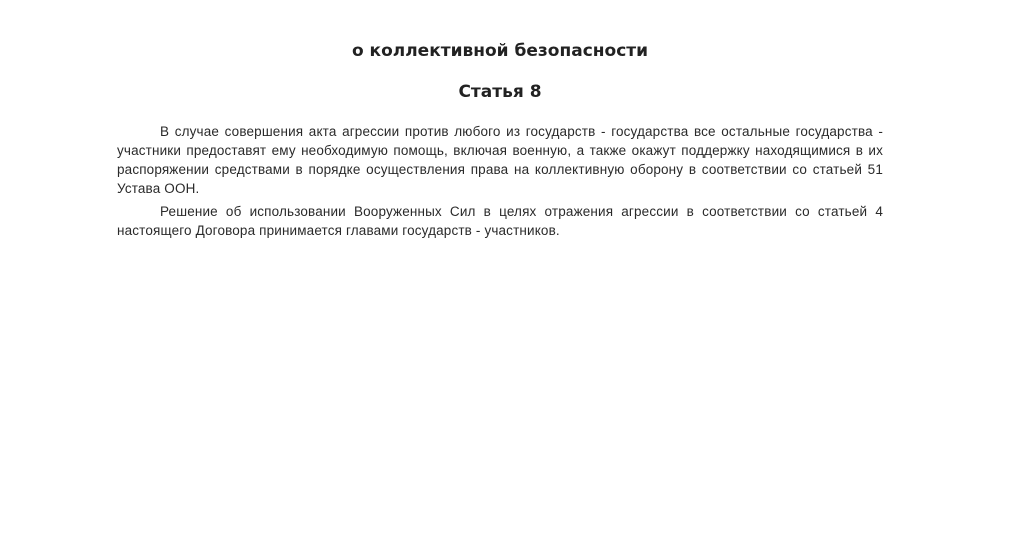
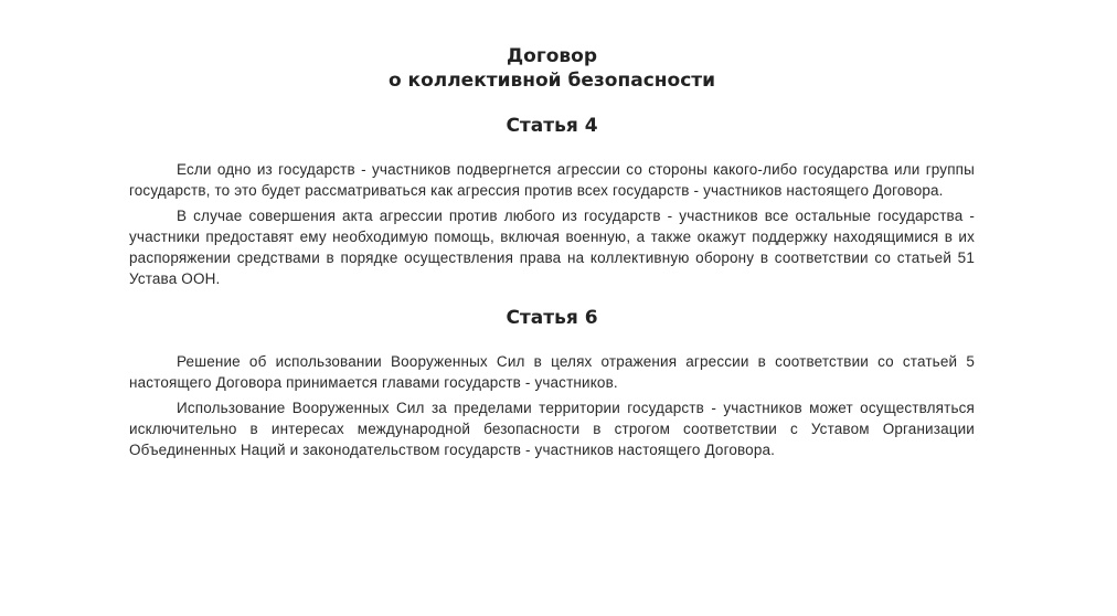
+ Договор
  о коллективной безопасности
- Статья 8
+ Статья 4
+ Если одно из государств - участников подвергнется агрессии со стороны какого-либо государства или группы государств, то это будет рассматриваться как агрессия против всех государств - участников настоящего Договора.
- В случае совершения акта агрессии против любого из государств - государства все остальные государства - участники предоставят ему необходимую помощь, включая военную, а также окажут поддержку находящимися в их распоряжении средствами в порядке осуществления права на коллективную оборону в соответствии со статьей 51 Устава ООН.
+ В случае совершения акта агрессии против любого из государств - участников все остальные государства - участники предоставят ему необходимую помощь, включая военную, а также окажут поддержку находящимися в их распоряжении средствами в порядке осуществления права на коллективную оборону в соответствии со статьей 51 Устава ООН.
+ Статья 6
- Решение об использовании Вооруженных Сил в целях отражения агрессии в соответствии со статьей 4 настоящего Договора принимается главами государств - участников.
+ Решение об использовании Вооруженных Сил в целях отражения агрессии в соответствии со статьей 5 настоящего Договора принимается главами государств - участников.
+ Использование Вооруженных Сил за пределами территории государств - участников может осуществляться исключительно в интересах международной безопасности в строгом соответствии с Уставом Организации Объединенных Наций и законодательством государств - участников настоящего Договора.
